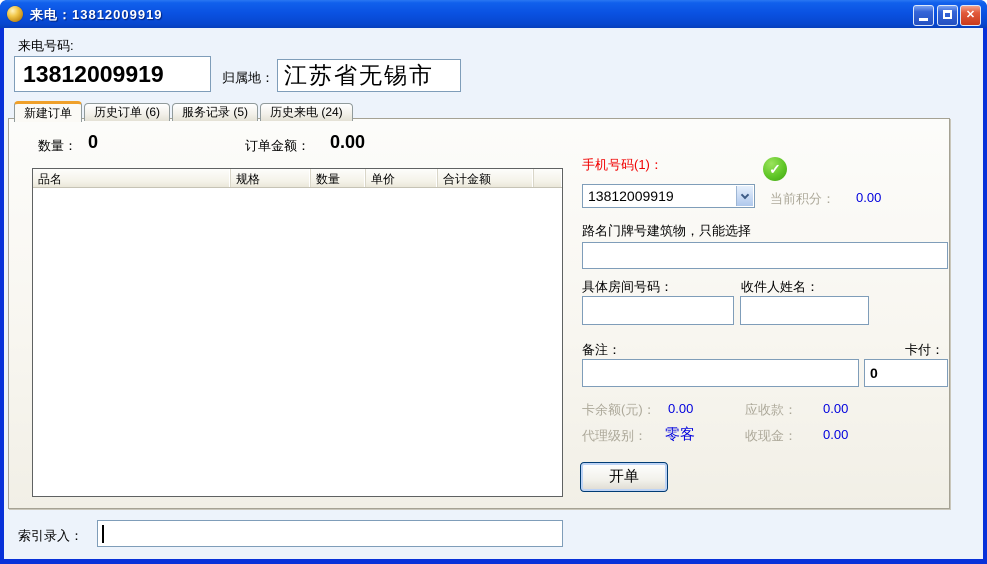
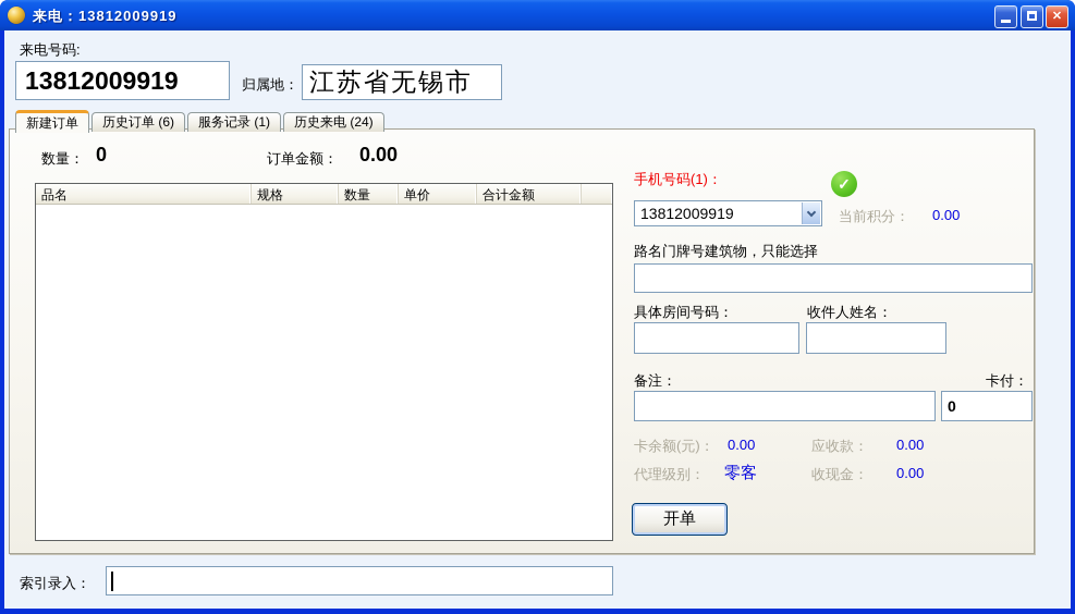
  来电：13812009919
  ✕
  来电号码:
  13812009919
  归属地：
  江苏省无锡市
  新建订单
  历史订单 (6)
- 服务记录 (5)
+ 服务记录 (1)
  历史来电 (24)
  数量：
  0
  订单金额：
  0.00
  品名
  规格
  数量
  单价
  合计金额
  手机号码(1)：
  ✓
  13812009919
  当前积分：
  0.00
  路名门牌号建筑物，只能选择
  具体房间号码：
  收件人姓名：
  备注：
  卡付：
  0
  卡余额(元)：
  0.00
  应收款：
  0.00
  代理级别：
  零客
  收现金：
  0.00
  开单
  索引录入：
